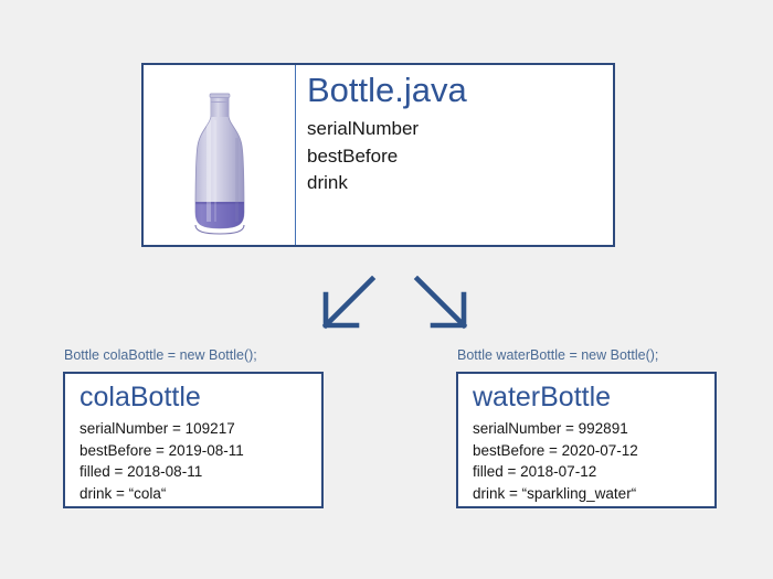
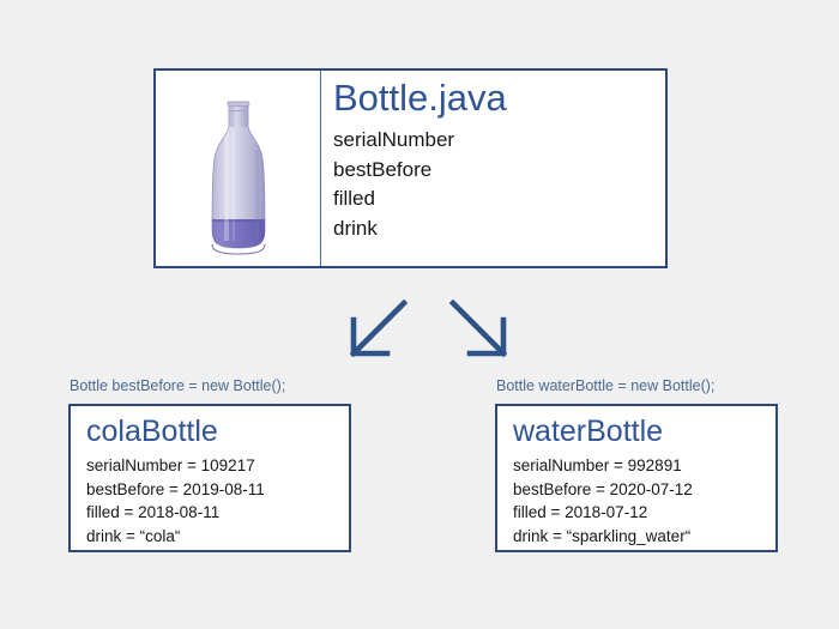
  Bottle.java
  serialNumber
  bestBefore
+ filled
  drink
- Bottle colaBottle = new Bottle();
+ Bottle bestBefore = new Bottle();
  colaBottle
  serialNumber = 109217
  bestBefore = 2019-08-11
  filled = 2018-08-11
  drink = “cola“
  Bottle waterBottle = new Bottle();
  waterBottle
  serialNumber = 992891
  bestBefore = 2020-07-12
  filled = 2018-07-12
  drink = “sparkling_water“
